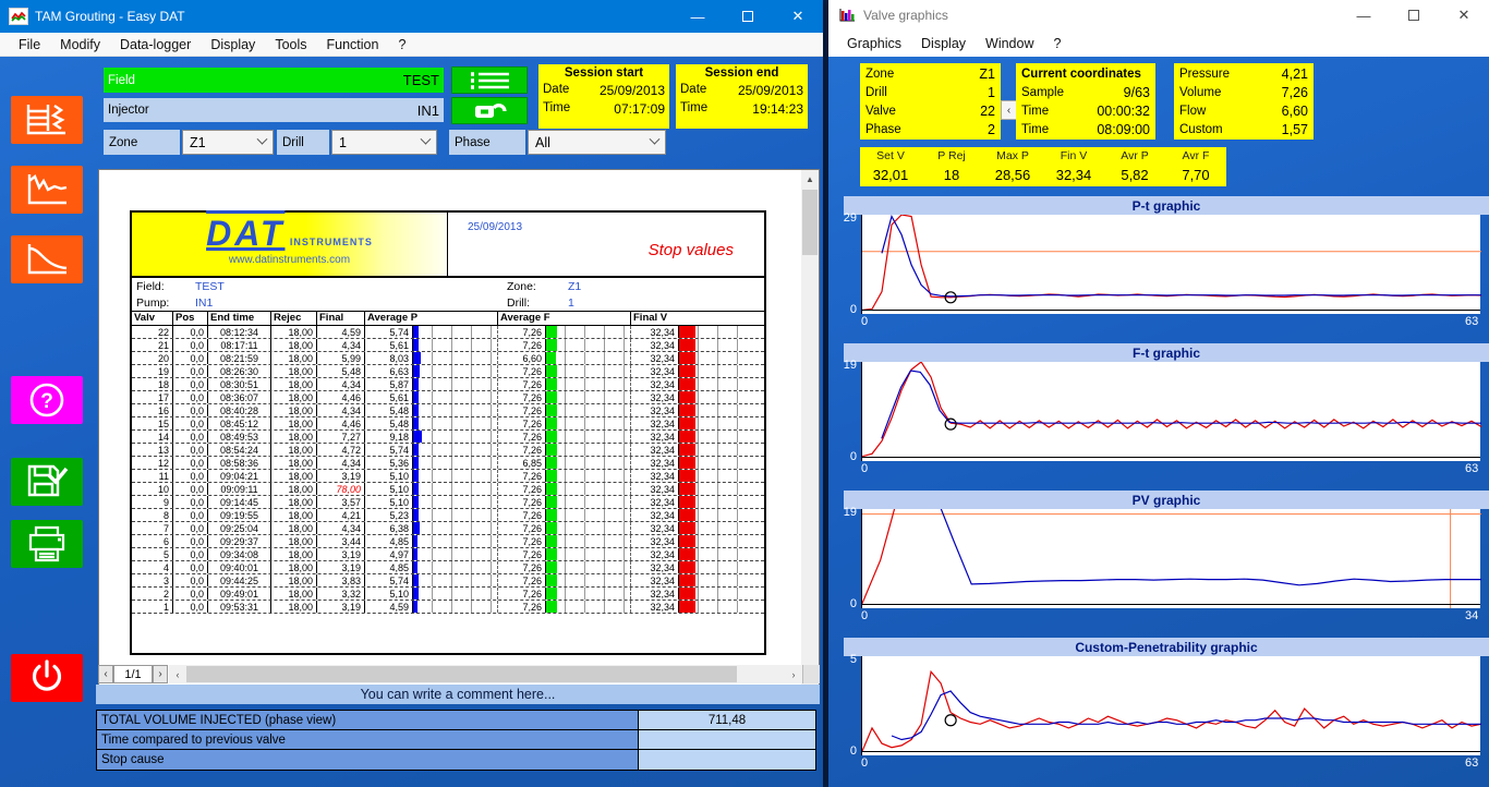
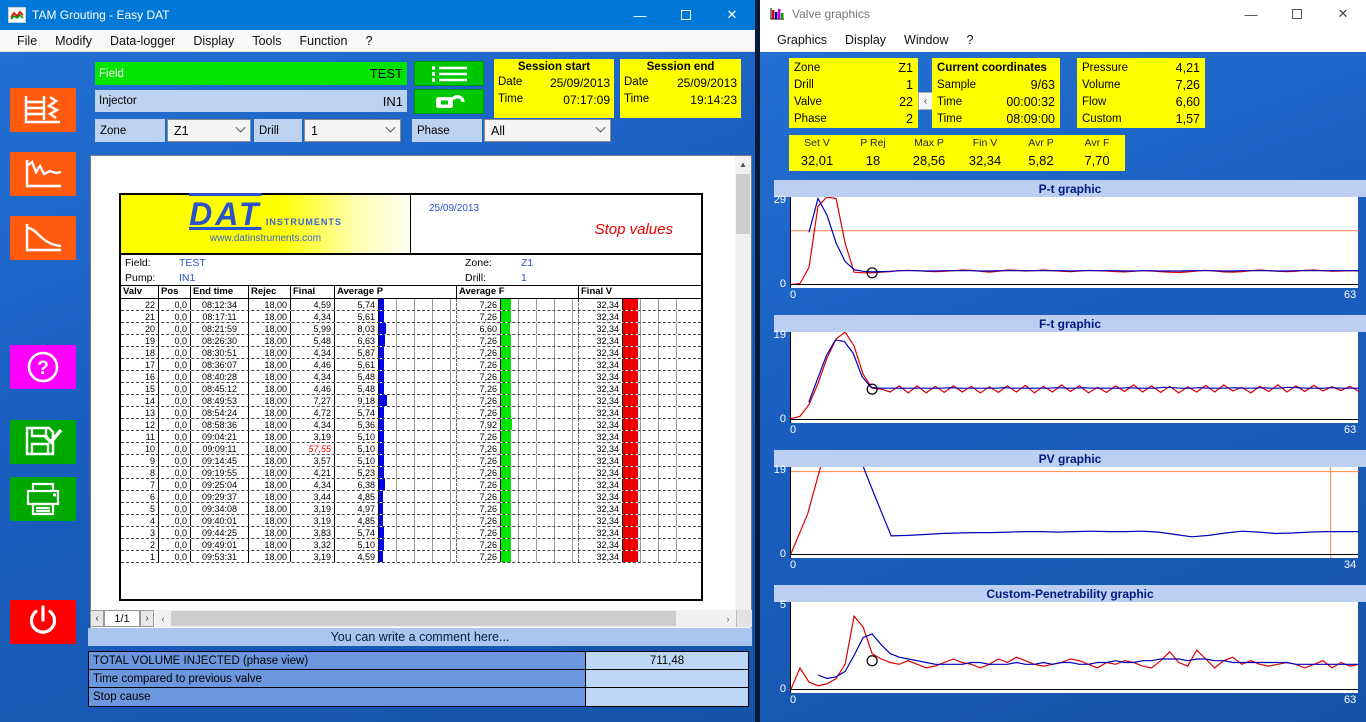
  TAM Grouting - Easy DAT
  —
  ✕
  File
  Modify
  Data-logger
  Display
  Tools
  Function
  ?
  ?
  Field
  TEST
  Injector
  IN1
  Zone
  Z1
  Drill
  1
  Phase
  All
  Session start
  Date
  25/09/2013
  Time
  07:17:09
  Session end
  Date
  25/09/2013
  Time
  19:14:23
  DAT INSTRUMENTS
  www.datinstruments.com
  25/09/2013
  Stop values
  Field:
  TEST
  Zone:
  Z1
  Pump:
  IN1
  Drill:
  1
  Valv
  Pos
  End time
  Rejec
  Final
  Average P
  Average F
  Final V
  22
  0,0
  08:12:34
  18,00
  4,59
  5,74
  7,26
  32,34
  21
  0,0
  08:17:11
  18,00
  4,34
  5,61
  7,26
  32,34
  20
  0,0
  08:21:59
  18,00
  5,99
  8,03
  6,60
  32,34
  19
  0,0
  08:26:30
  18,00
  5,48
  6,63
  7,26
  32,34
  18
  0,0
  08:30:51
  18,00
  4,34
  5,87
  7,26
  32,34
  17
  0,0
  08:36:07
  18,00
  4,46
  5,61
  7,26
  32,34
  16
  0,0
  08:40:28
  18,00
  4,34
  5,48
  7,26
  32,34
  15
  0,0
  08:45:12
  18,00
  4,46
  5,48
  7,26
  32,34
  14
  0,0
  08:49:53
  18,00
  7,27
  9,18
  7,26
  32,34
  13
  0,0
  08:54:24
  18,00
  4,72
  5,74
  7,26
  32,34
  12
  0,0
  08:58:36
  18,00
  4,34
  5,36
- 6,85
+ 7,92
  32,34
  11
  0,0
  09:04:21
  18,00
  3,19
  5,10
  7,26
  32,34
  10
  0,0
  09:09:11
  18,00
- 78,00
+ 57,55
  5,10
  7,26
  32,34
  9
  0,0
  09:14:45
  18,00
  3,57
  5,10
  7,26
  32,34
  8
  0,0
  09:19:55
  18,00
  4,21
  5,23
  7,26
  32,34
  7
  0,0
  09:25:04
  18,00
  4,34
  6,38
  7,26
  32,34
  6
  0,0
  09:29:37
  18,00
  3,44
  4,85
  7,26
  32,34
  5
  0,0
  09:34:08
  18,00
  3,19
  4,97
  7,26
  32,34
  4
  0,0
  09:40:01
  18,00
  3,19
  4,85
  7,26
  32,34
  3
  0,0
  09:44:25
  18,00
  3,83
  5,74
  7,26
  32,34
  2
  0,0
  09:49:01
  18,00
  3,32
  5,10
  7,26
  32,34
  1
  0,0
  09:53:31
  18,00
  3,19
  4,59
  7,26
  32,34
  ▲
  ‹
  1/1
  ›
  ‹
  ›
  You can write a comment here...
  TOTAL VOLUME INJECTED (phase view)
  711,48
  Time compared to previous valve
  Stop cause
  Valve graphics
  —
  ✕
  Graphics
  Display
  Window
  ?
  Zone
  Z1
  Drill
  1
  Valve
  22
  Phase
  2
  ‹
  Current coordinates
  Sample
  9/63
  Time
  00:00:32
  Time
  08:09:00
  Pressure
  4,21
  Volume
  7,26
  Flow
  6,60
  Custom
  1,57
  Set V
  P Rej
  Max P
  Fin V
  Avr P
  Avr F
  32,01
  18
  28,56
  32,34
  5,82
  7,70
  P-t graphic
  29
  0
  0
  63
  F-t graphic
  19
  0
  0
  63
  PV graphic
  19
  0
  0
  34
  Custom-Penetrability graphic
  5
  0
  0
  63
